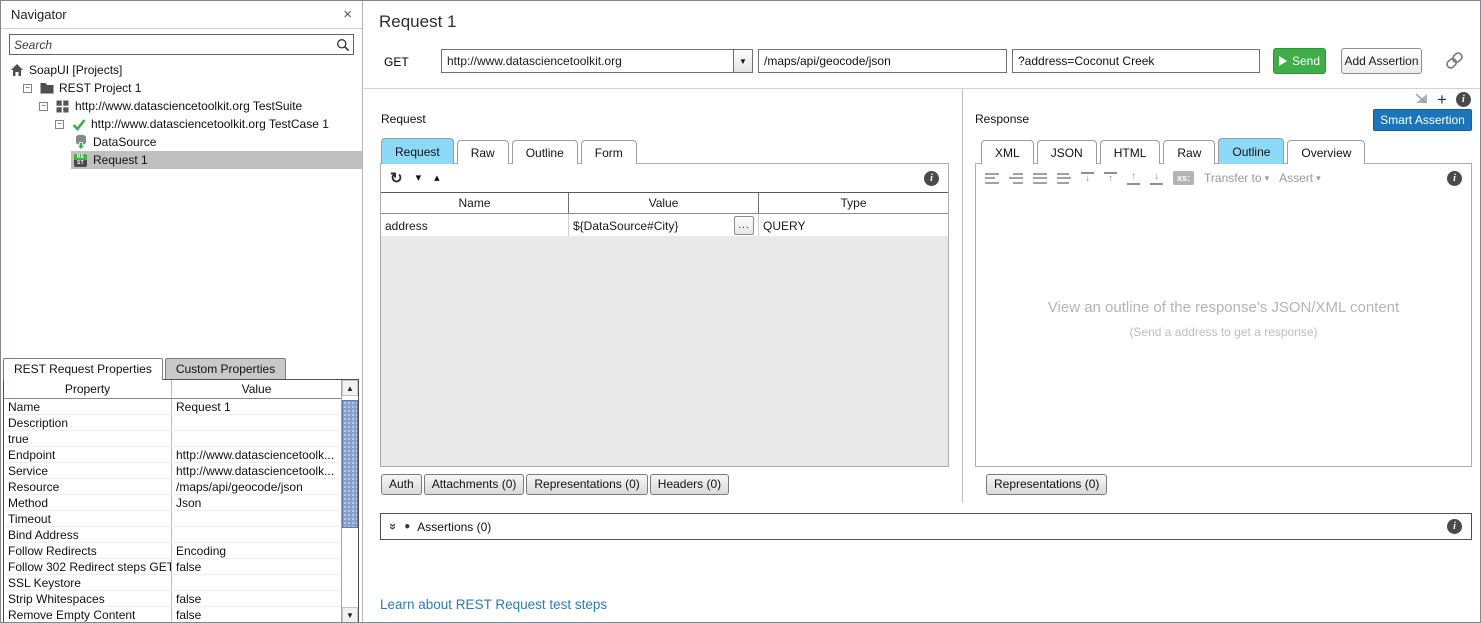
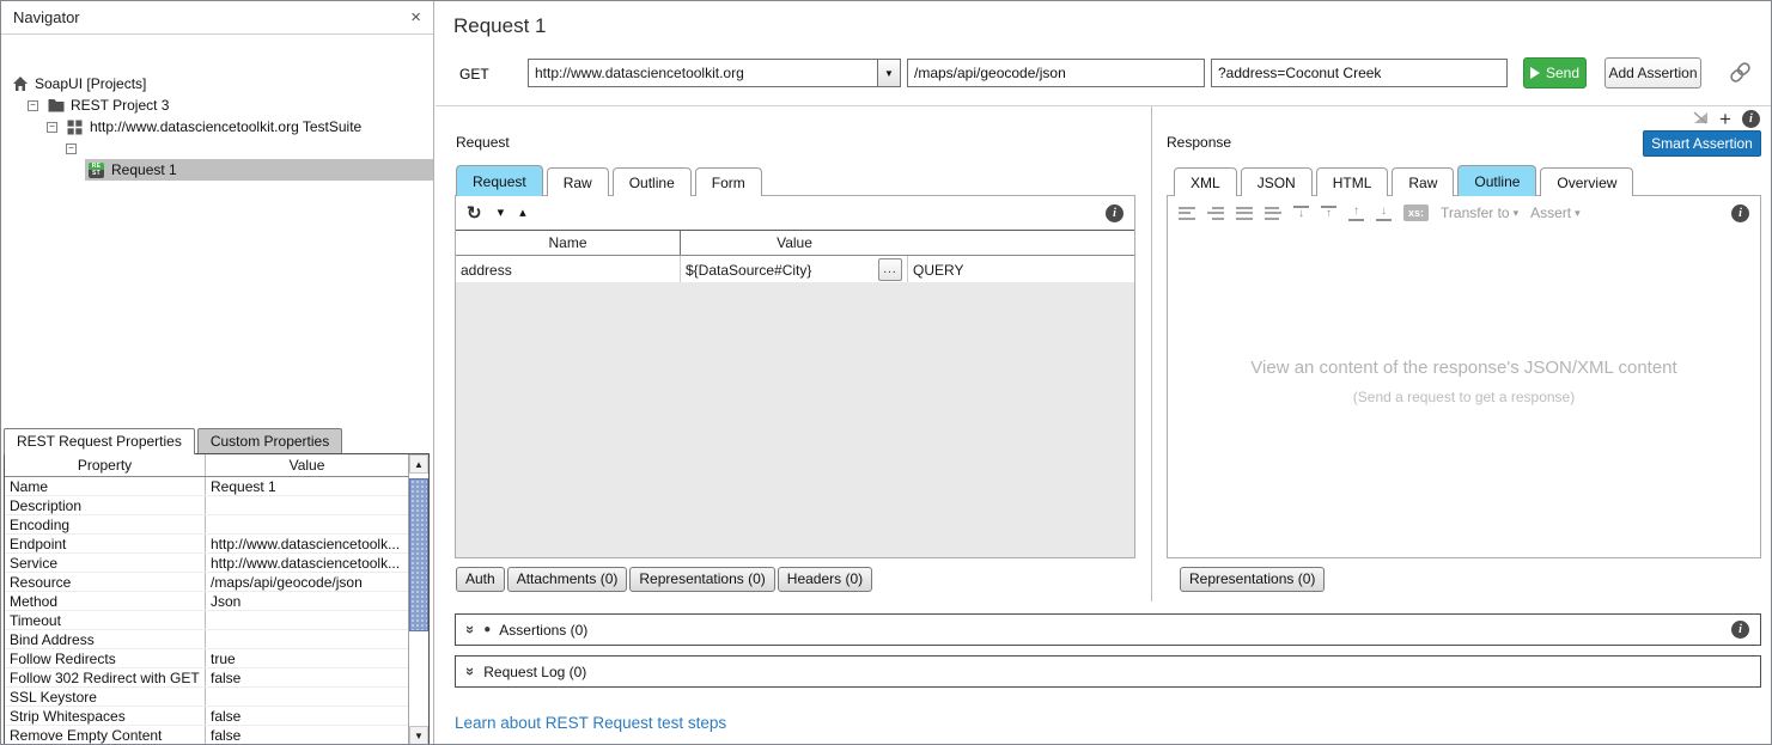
  Navigator
  ×
- Search
  SoapUI [Projects]
  −
- REST Project 1
+ REST Project 3
  −
  http://www.datasciencetoolkit.org TestSuite
  −
- http://www.datasciencetoolkit.org TestCase 1
- DataSource
  Request 1
  REST Request Properties
  Custom Properties
  Property
  Value
  Name
  Request 1
  Description
- true
+ Encoding
  Endpoint
  http://www.datasciencetoolk...
  Service
  http://www.datasciencetoolk...
  Resource
  /maps/api/geocode/json
  Method
  Json
  Timeout
  Bind Address
  Follow Redirects
- Encoding
+ true
- Follow 302 Redirect steps GET
+ Follow 302 Redirect with GET
  false
  SSL Keystore
  Strip Whitespaces
  false
  Remove Empty Content
  false
  ▲
  ▼
  Request 1
  GET
  http://www.datasciencetoolkit.org
  ▼
  /maps/api/geocode/json
  ?address=Coconut Creek
  Send
  Add Assertion
  Request
  Request
  Raw
  Outline
  Form
  ↻
  ▾
  ▴
  i
  Name
  Value
- Type
  address
  ${DataSource#City}
  ...
  QUERY
  Auth
  Attachments (0)
  Representations (0)
  Headers (0)
  +
  i
  Response
  Smart Assertion
  XML
  JSON
  HTML
  Raw
  Outline
  Overview
  ↓
  ↑
  ↑
  ↓
  xs:
  Transfer to
  ▾
  Assert
  ▾
  i
- View an outline of the response's JSON/XML content
+ View an content of the response's JSON/XML content
- (Send a address to get a response)
+ (Send a request to get a response)
  Representations (0)
  ●
  Assertions (0)
  i
+ Request Log (0)
  Learn about REST Request test steps
